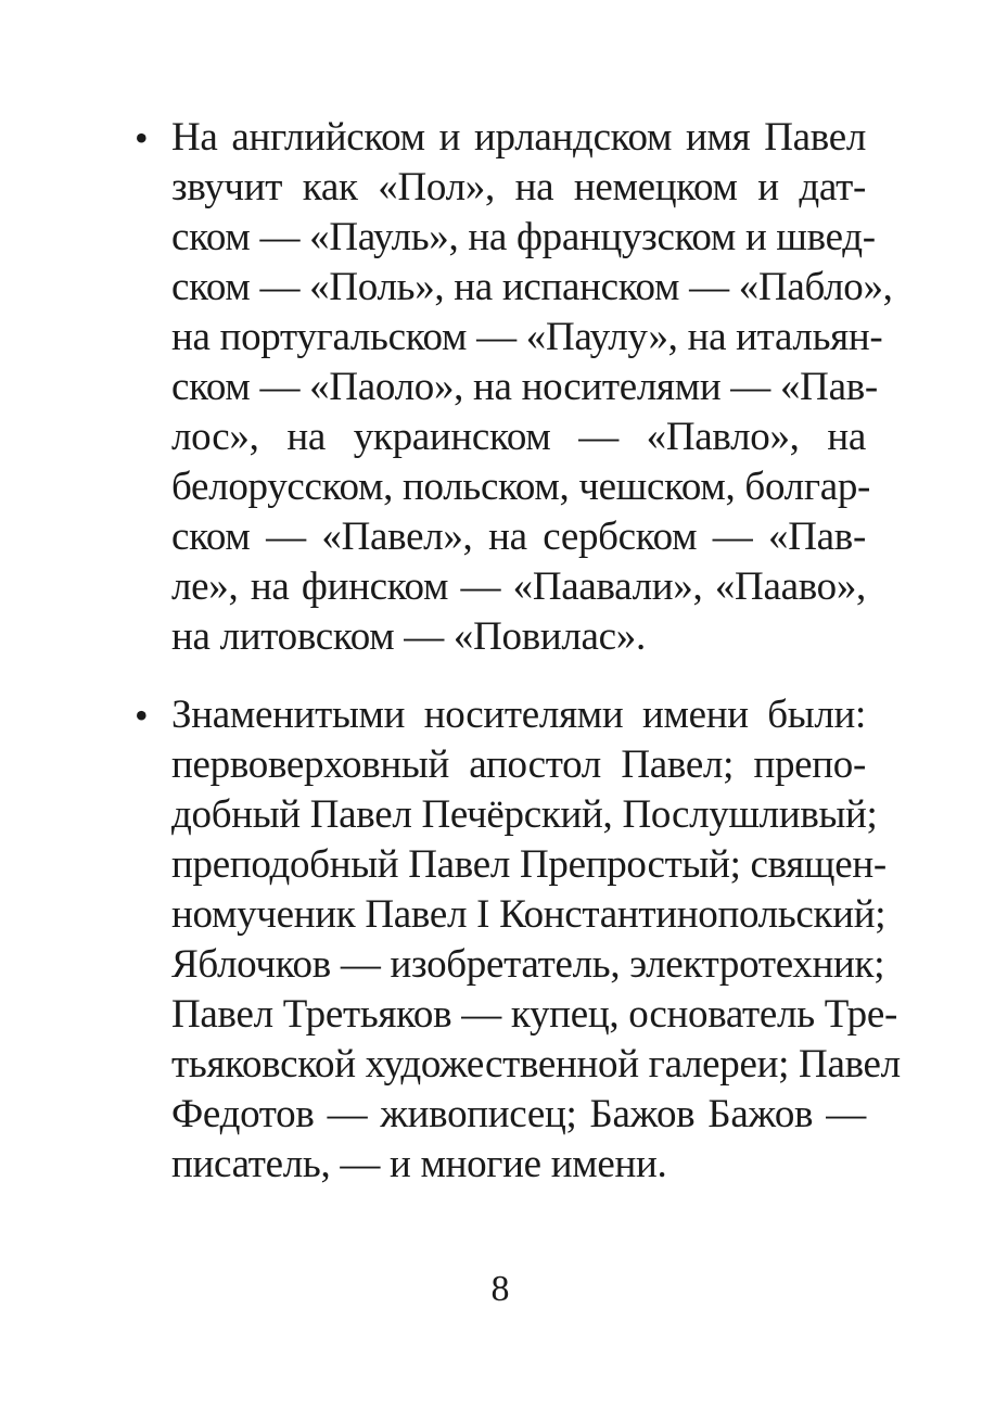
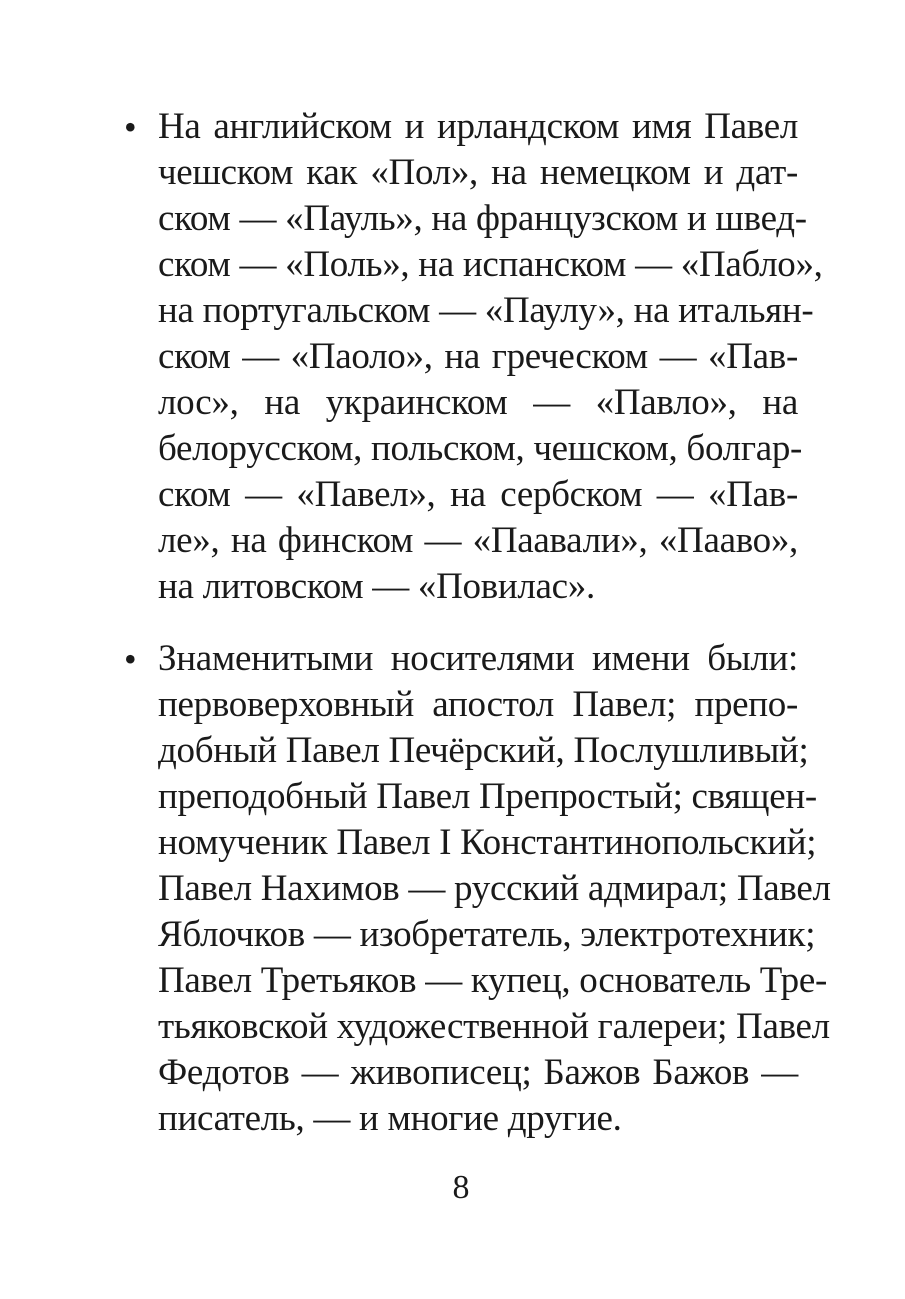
  •
  На английском и ирландском имя Павел
- звучит как «Пол», на немецком и дат-
+ чешском как «Пол», на немецком и дат-
  ском — «Пауль», на французском и швед-
  ском — «Поль», на испанском — «Пабло»,
  на португальском — «Паулу», на итальян-
- ском — «Паоло», на носителями — «Пав-
+ ском — «Паоло», на греческом — «Пав-
  лос», на украинском — «Павло», на
  белорусском, польском, чешском, болгар-
  ском — «Павел», на сербском — «Пав-
  ле», на финском — «Паавали», «Пааво»,
  на литовском — «Повилас».
  •
  Знаменитыми носителями имени были:
  первоверховный апостол Павел; препо-
  добный Павел Печёрский, Послушливый;
  преподобный Павел Препростый; священ-
  номученик Павел I Константинопольский;
+ Павел Нахимов — русский адмирал; Павел
  Яблочков — изобретатель, электротехник;
  Павел Третьяков — купец, основатель Тре-
  тьяковской художественной галереи; Павел
  Федотов — живописец; Бажов Бажов —
- писатель, — и многие имени.
+ писатель, — и многие другие.
  8
